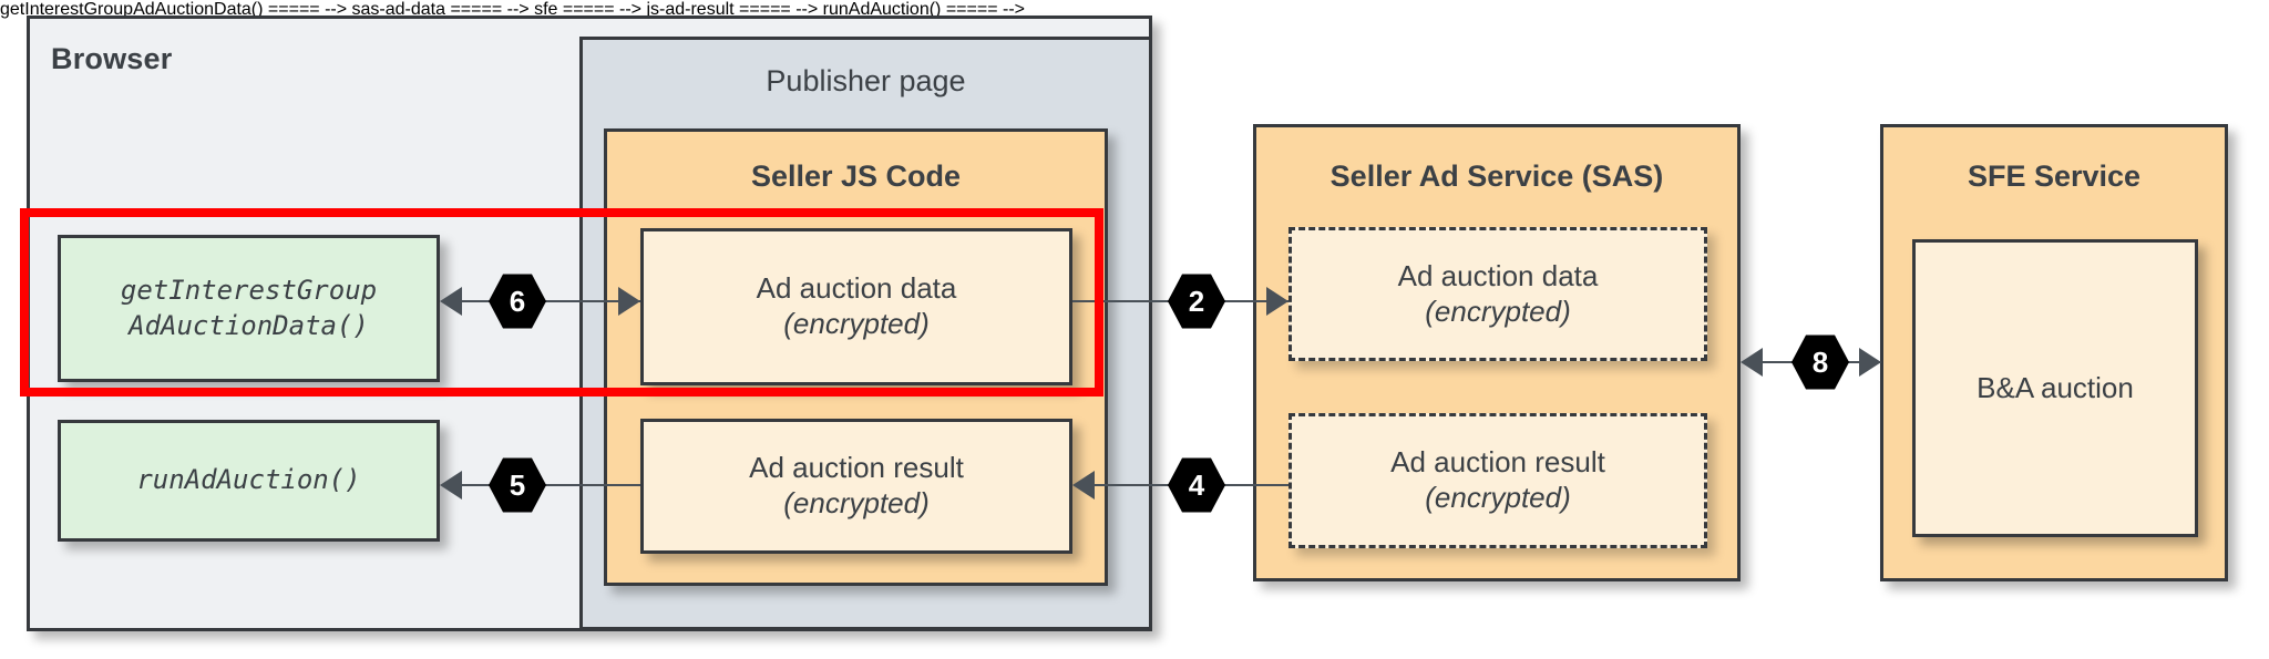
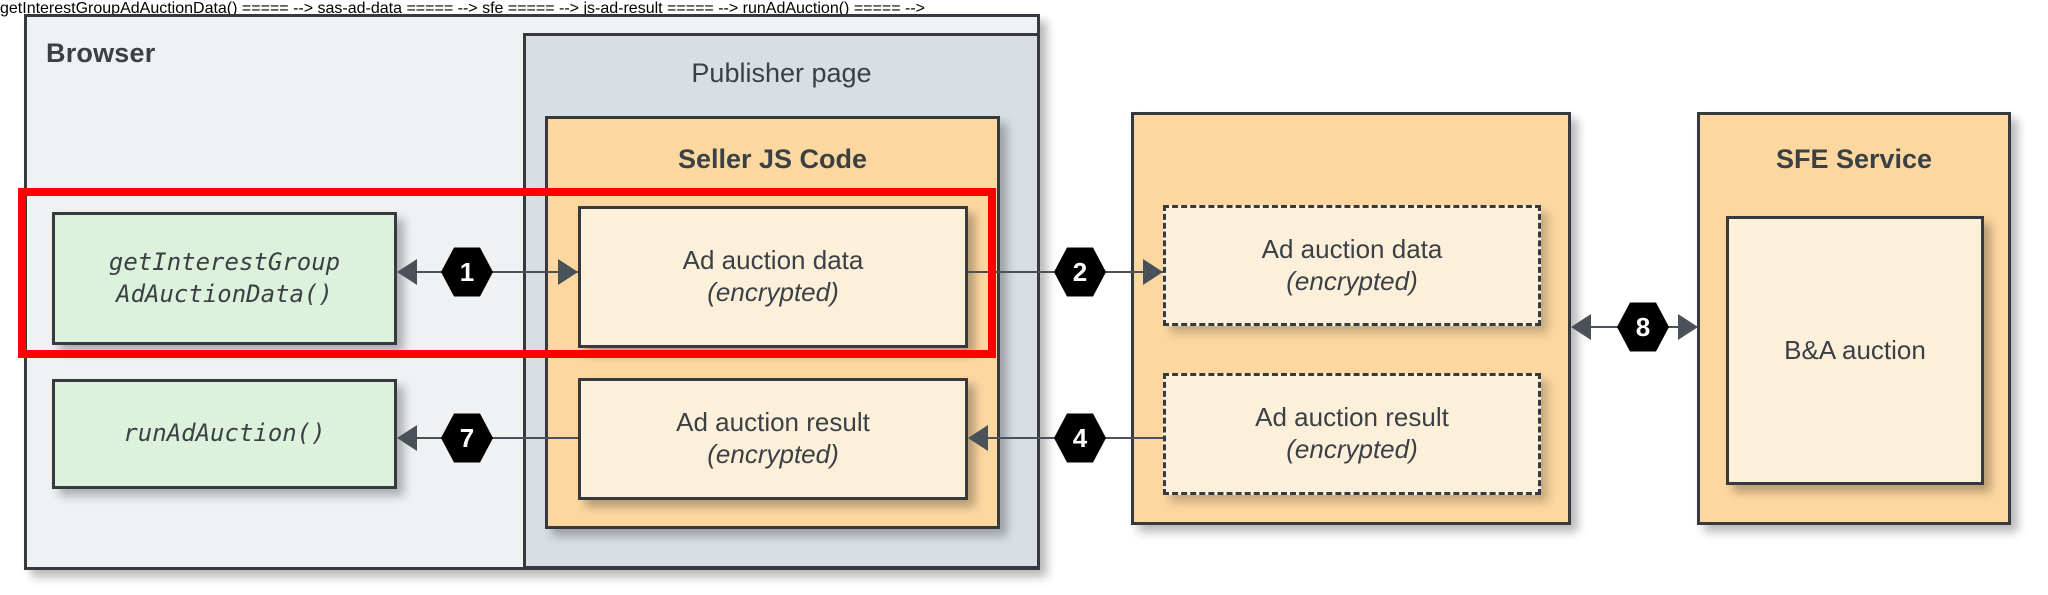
  Browser
  Publisher page
  Seller JS Code
- Seller Ad Service (SAS)
  SFE Service
  getInterestGroup
  AdAuctionData()
  runAdAuction()
  Ad auction data
  (encrypted)
  Ad auction result
  (encrypted)
  Ad auction data
  (encrypted)
  Ad auction result
  (encrypted)
  B&A auction
  getInterestGroupAdAuctionData() ===== -->
- 6
+ 1
  sas-ad-data ===== -->
  2
  sfe ===== -->
  8
  js-ad-result ===== -->
  4
  runAdAuction() ===== -->
- 5
+ 7
